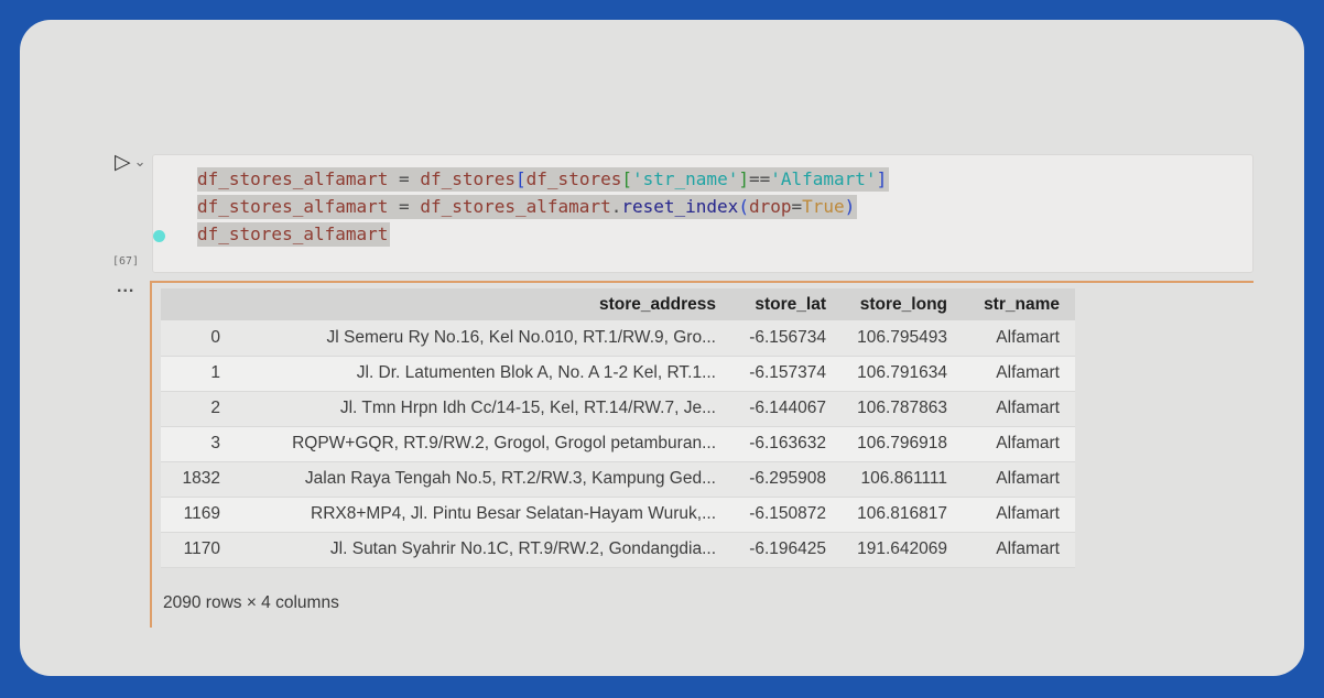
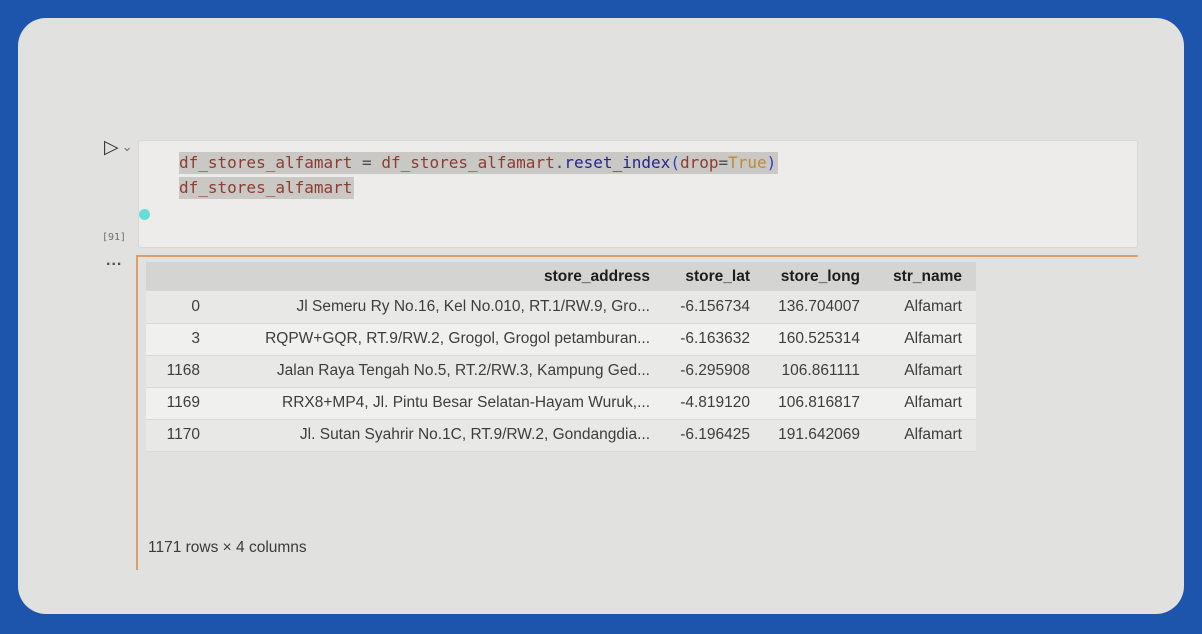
  ▷
  ⌄
- df_stores_alfamart = df_stores[df_stores['str_name']=='Alfamart']
  df_stores_alfamart = df_stores_alfamart.reset_index(drop=True)
  df_stores_alfamart
- [67]
+ [91]
  ...
  	store_address	store_lat	store_long	str_name
- 0	Jl Semeru Ry No.16, Kel No.010, RT.1/RW.9, Gro...	-6.156734	106.795493	Alfamart
+ 0	Jl Semeru Ry No.16, Kel No.010, RT.1/RW.9, Gro...	-6.156734	136.704007	Alfamart
- 1	Jl. Dr. Latumenten Blok A, No. A 1-2 Kel, RT.1...	-6.157374	106.791634	Alfamart
- 2	Jl. Tmn Hrpn Idh Cc/14-15, Kel, RT.14/RW.7, Je...	-6.144067	106.787863	Alfamart
- 3	RQPW+GQR, RT.9/RW.2, Grogol, Grogol petamburan...	-6.163632	106.796918	Alfamart
+ 3	RQPW+GQR, RT.9/RW.2, Grogol, Grogol petamburan...	-6.163632	160.525314	Alfamart
- 1832	Jalan Raya Tengah No.5, RT.2/RW.3, Kampung Ged...	-6.295908	106.861111	Alfamart
+ 1168	Jalan Raya Tengah No.5, RT.2/RW.3, Kampung Ged...	-6.295908	106.861111	Alfamart
- 1169	RRX8+MP4, Jl. Pintu Besar Selatan-Hayam Wuruk,...	-6.150872	106.816817	Alfamart
+ 1169	RRX8+MP4, Jl. Pintu Besar Selatan-Hayam Wuruk,...	-4.819120	106.816817	Alfamart
  1170	Jl. Sutan Syahrir No.1C, RT.9/RW.2, Gondangdia...	-6.196425	191.642069	Alfamart
- 2090 rows × 4 columns
+ 1171 rows × 4 columns
